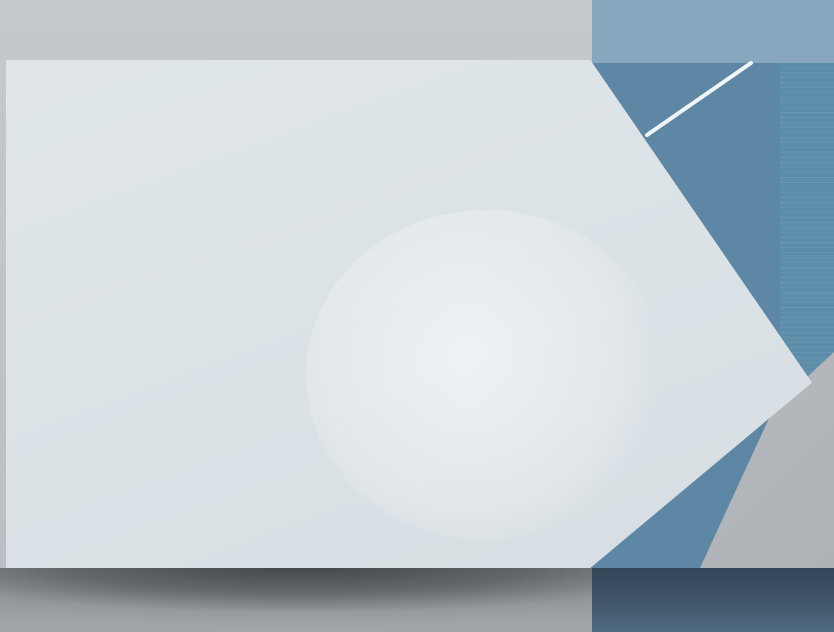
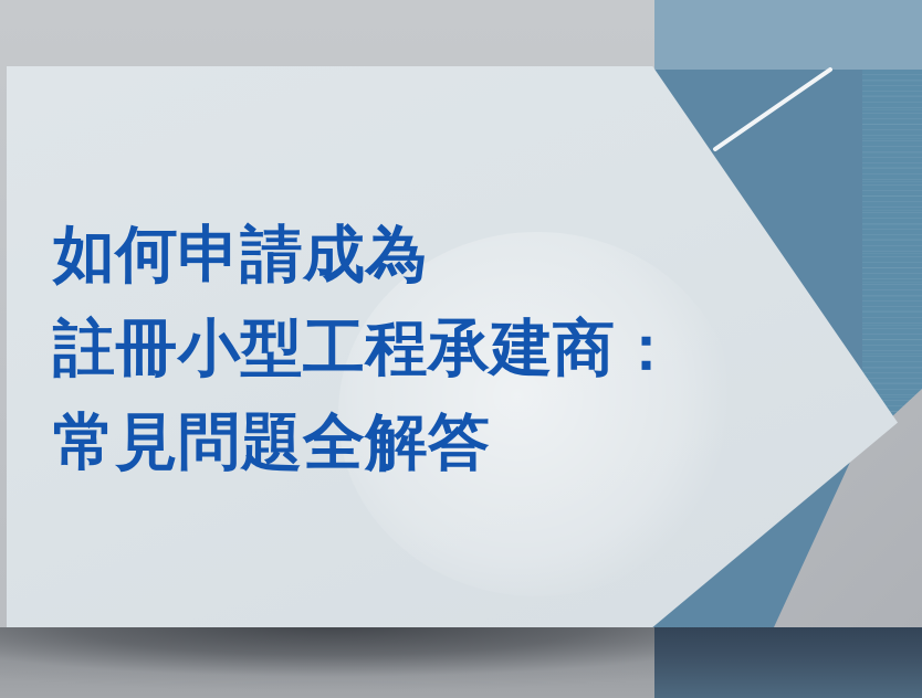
+ 如何申請成為
+ 註冊小型工程承建商：
+ 常見問題全解答
